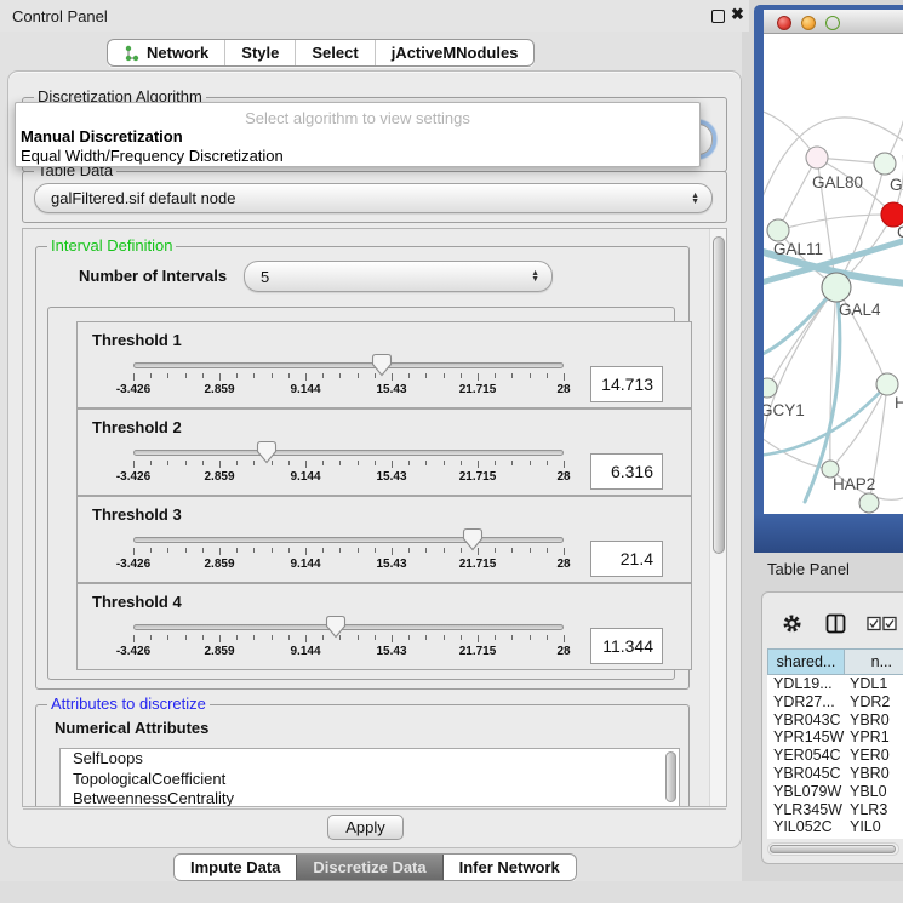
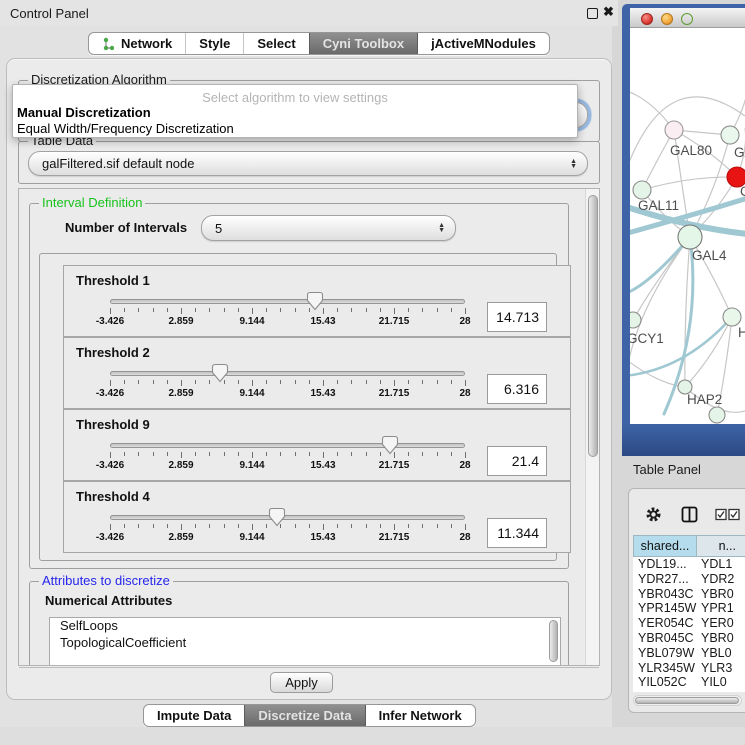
  Control Panel
  ✖
  Network
  Style
  Select
+ Cyni Toolbox
  jActiveMNodules
  Discretization Algorithm
  Select algorithm to view settings
  Manual Discretization
  Equal Width/Frequency Discretization
  Table Data
  galFiltered.sif default node
  Interval Definition
  Number of Intervals
  5
  Threshold 1
  14.713
  -3.426
  2.859
  9.144
  15.43
  21.715
  28
  Threshold 2
  6.316
  -3.426
  2.859
  9.144
  15.43
  21.715
  28
- Threshold 3
+ Threshold 9
  21.4
  -3.426
  2.859
  9.144
  15.43
  21.715
  28
  Threshold 4
  11.344
  -3.426
  2.859
  9.144
  15.43
  21.715
  28
  Attributes to discretize
  Numerical Attributes
  SelfLoops
  TopologicalCoefficient
- BetweennessCentrality
  Apply
  Impute Data
  Discretize Data
  Infer Network
  GAL80
  GAL11
  GAL4
  GCY1
  H
  HAP2
  Table Panel
  shared...
  n...
  YDL19...
  YDL1
  YDR27...
  YDR2
  YBR043C
  YBR0
  YPR145W
  YPR1
  YER054C
  YER0
  YBR045C
  YBR0
  YBL079W
  YBL0
  YLR345W
  YLR3
  YIL052C
  YIL0
